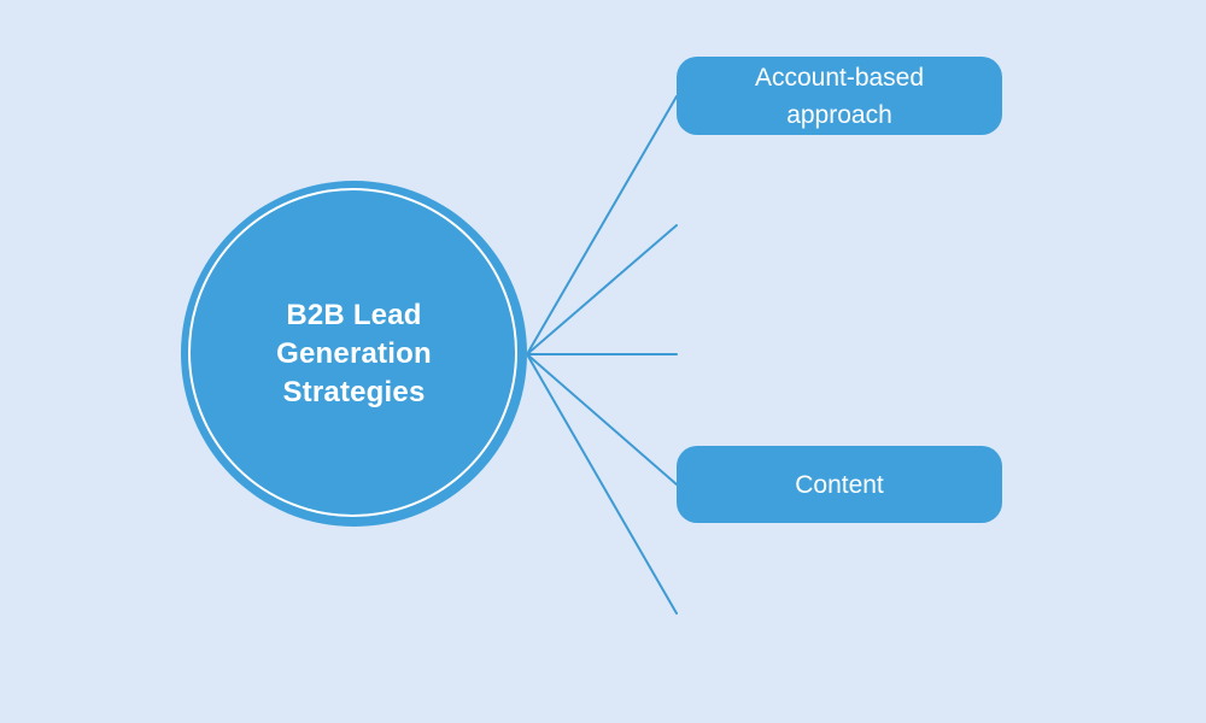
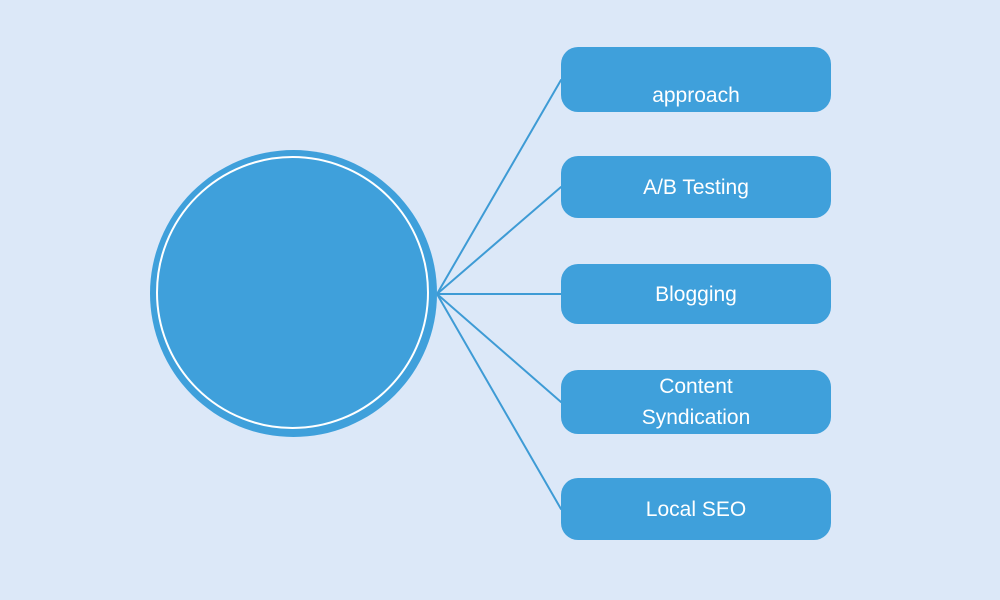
- B2B Lead
- Generation
- Strategies
- Account-based
  approach
+ A/B Testing
+ Blogging
  Content
+ Syndication
+ Local SEO
